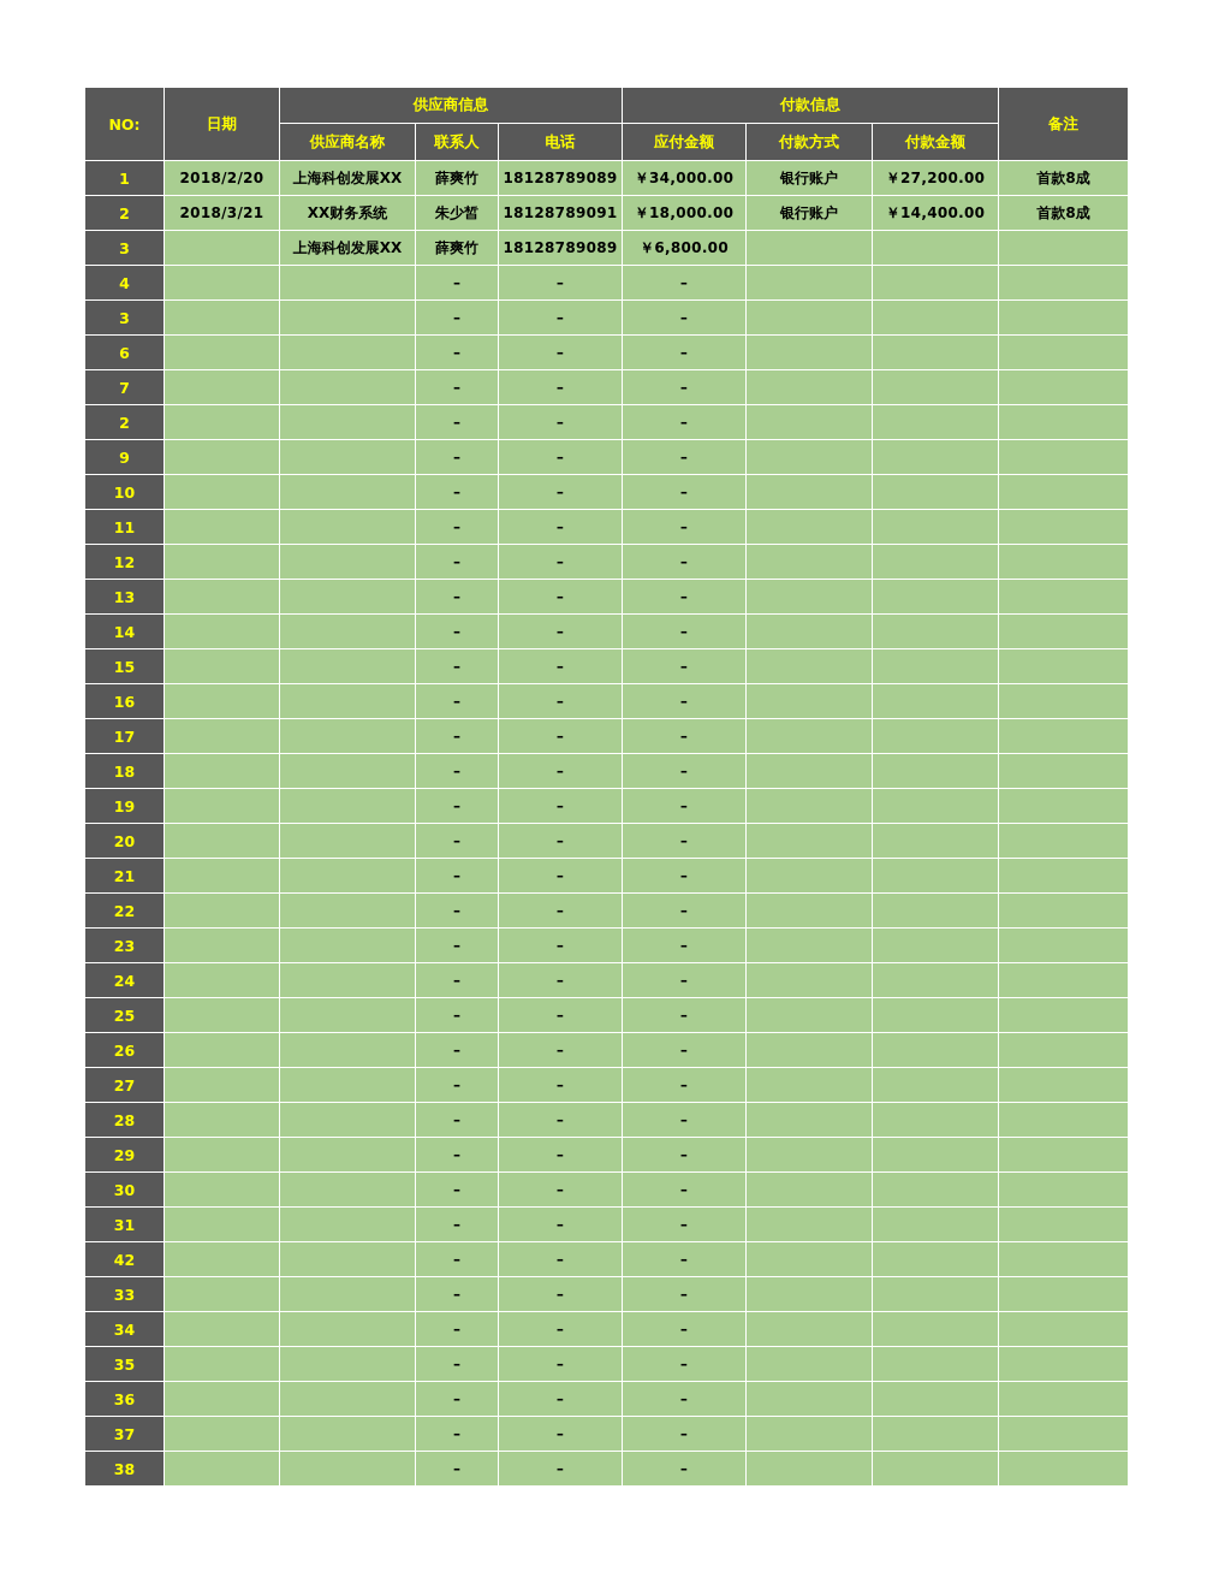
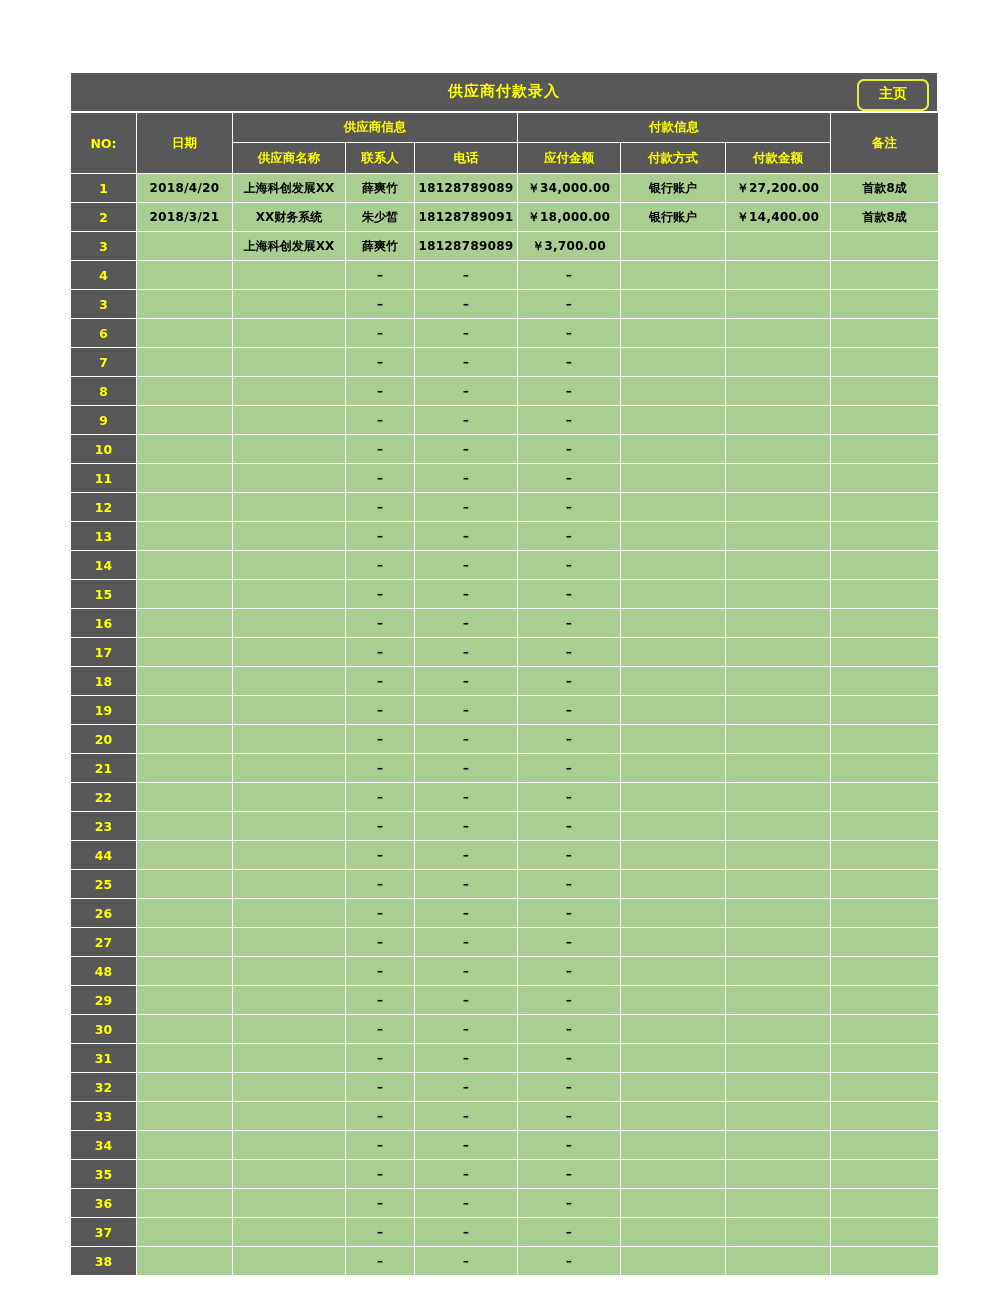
+ 供应商付款录入
+ 主页
  NO:	日期	供应商信息	付款信息	备注
  供应商名称	联系人	电话	应付金额	付款方式	付款金额
- 1	2018/2/20	上海科创发展XX	薛爽竹	18128789089	￥34,000.00	银行账户	￥27,200.00	首款8成
+ 1	2018/4/20	上海科创发展XX	薛爽竹	18128789089	￥34,000.00	银行账户	￥27,200.00	首款8成
  2	2018/3/21	XX财务系统	朱少皙	18128789091	￥18,000.00	银行账户	￥14,400.00	首款8成
- 3		上海科创发展XX	薛爽竹	18128789089	￥6,800.00
+ 3		上海科创发展XX	薛爽竹	18128789089	￥3,700.00
  4			–	–	–
  3			–	–	–
  6			–	–	–
  7			–	–	–
- 2			–	–	–
+ 8			–	–	–
  9			–	–	–
  10			–	–	–
  11			–	–	–
  12			–	–	–
  13			–	–	–
  14			–	–	–
  15			–	–	–
  16			–	–	–
  17			–	–	–
  18			–	–	–
  19			–	–	–
  20			–	–	–
  21			–	–	–
  22			–	–	–
  23			–	–	–
- 24			–	–	–
+ 44			–	–	–
  25			–	–	–
  26			–	–	–
  27			–	–	–
- 28			–	–	–
+ 48			–	–	–
  29			–	–	–
  30			–	–	–
  31			–	–	–
- 42			–	–	–
+ 32			–	–	–
  33			–	–	–
  34			–	–	–
  35			–	–	–
  36			–	–	–
  37			–	–	–
  38			–	–	–
